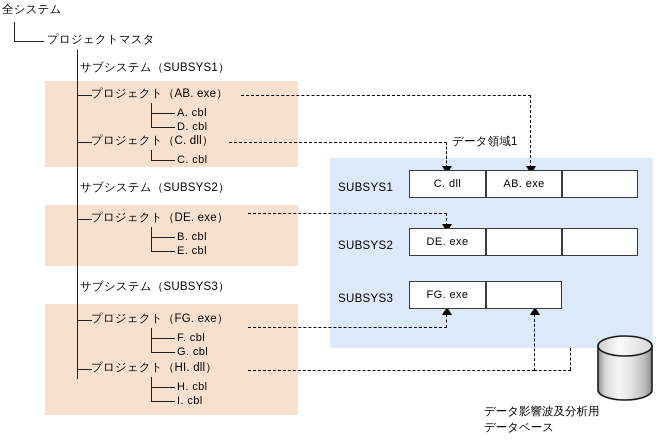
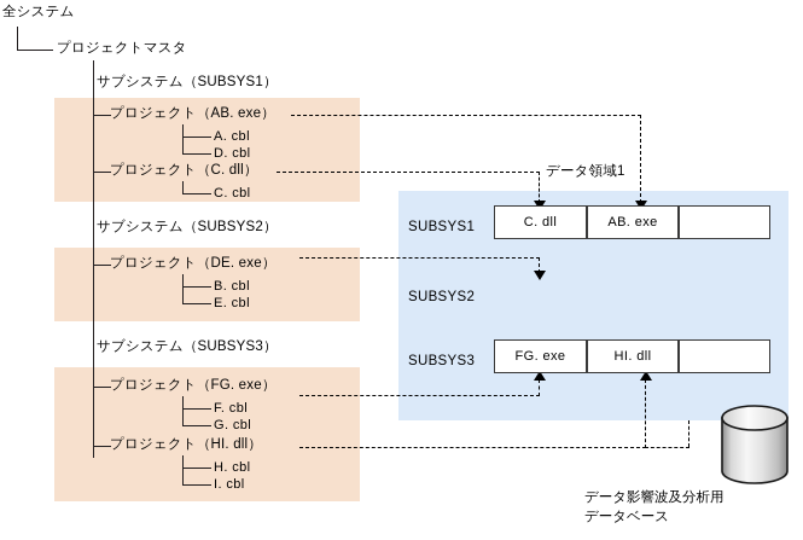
  全システム
  プロジェクトマスタ
  サブシステム（SUBSYS1）
  プロジェクト（AB. exe）
  A. cbl
  D. cbl
  プロジェクト（C. dll）
  C. cbl
  サブシステム（SUBSYS2）
  プロジェクト（DE. exe）
  B. cbl
  E. cbl
  サブシステム（SUBSYS3）
  プロジェクト（FG. exe）
  F. cbl
  G. cbl
  プロジェクト（HI. dll）
  H. cbl
  I. cbl
  データ領域1
  SUBSYS1
  C. dll
  AB. exe
  SUBSYS2
- DE. exe
  SUBSYS3
  FG. exe
+ HI. dll
  データ影響波及分析用
  データベース
